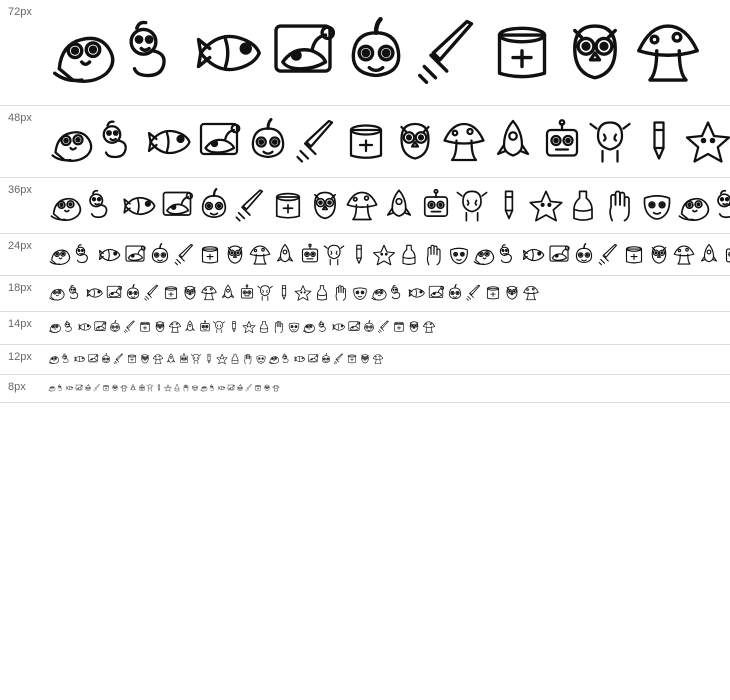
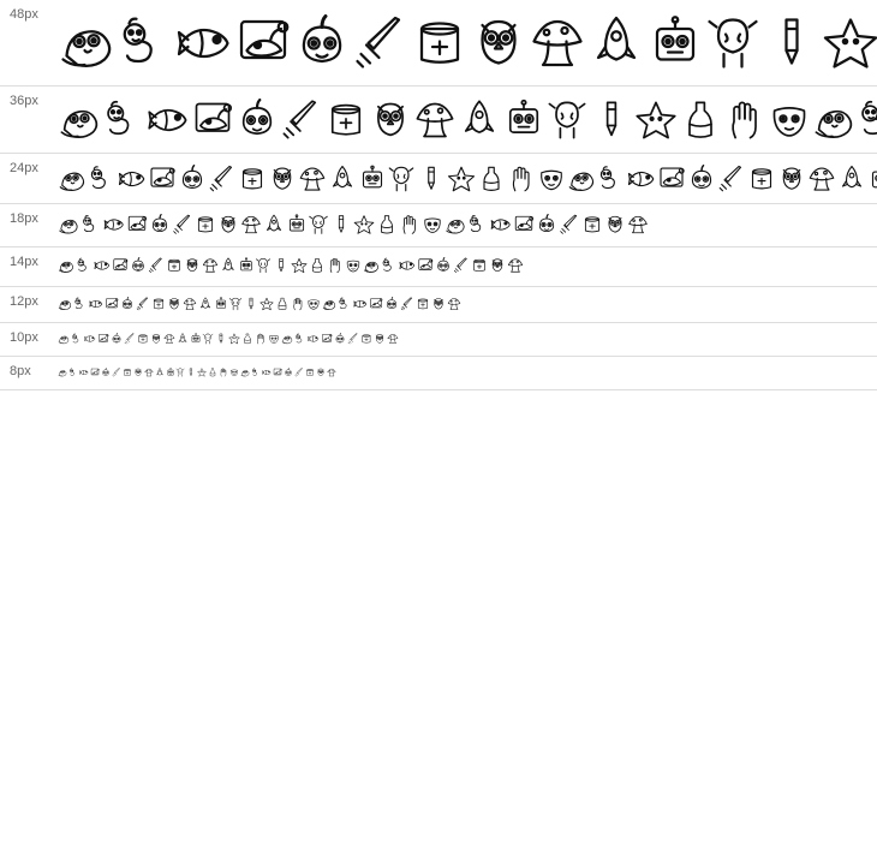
- 72px
  48px
  36px
  24px
  18px
  14px
  12px
+ 10px
  8px
